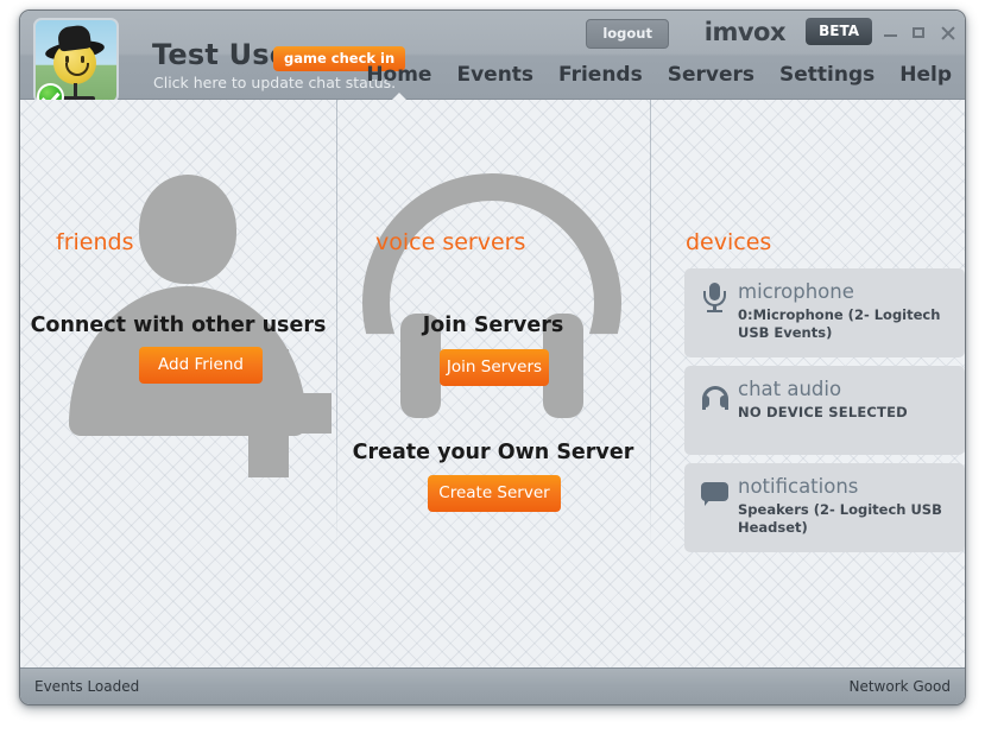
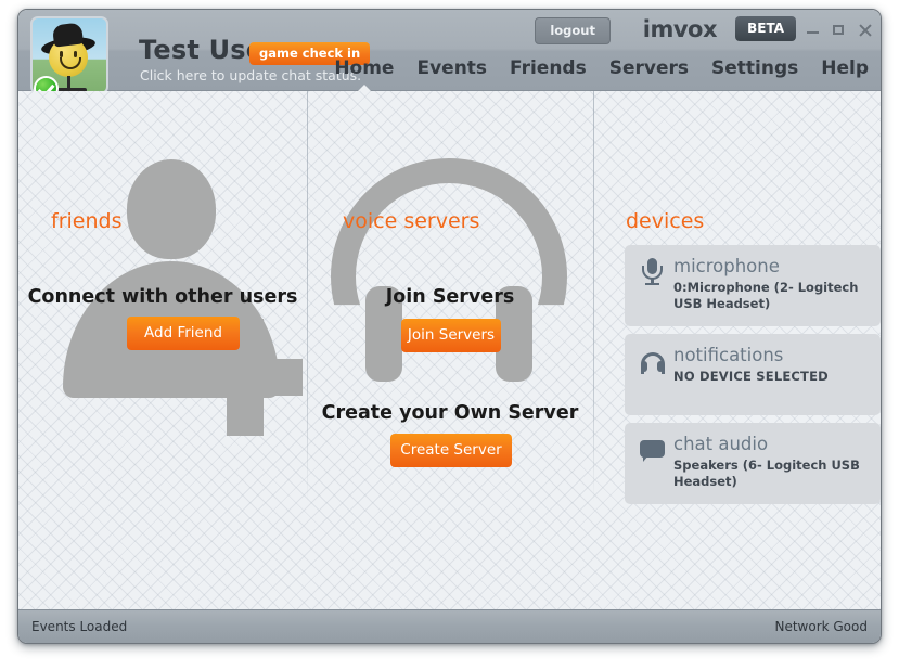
  Test Us
  game check in
  Click here to update chat status.
  logout
  imvox
  BETA
  Home
  Events
  Friends
  Servers
  Settings
  Help
  friends
  Connect with other users
  Add Friend
  voice servers
  Join Servers
  Join Servers
  Create your Own Server
  Create Server
  devices
  microphone
- 0:Microphone (2- Logitech USB Events)
+ 0:Microphone (2- Logitech USB Headset)
- chat audio
+ notifications
  NO DEVICE SELECTED
- notifications
+ chat audio
- Speakers (2- Logitech USB Headset)
+ Speakers (6- Logitech USB Headset)
  Events Loaded
  Network Good
